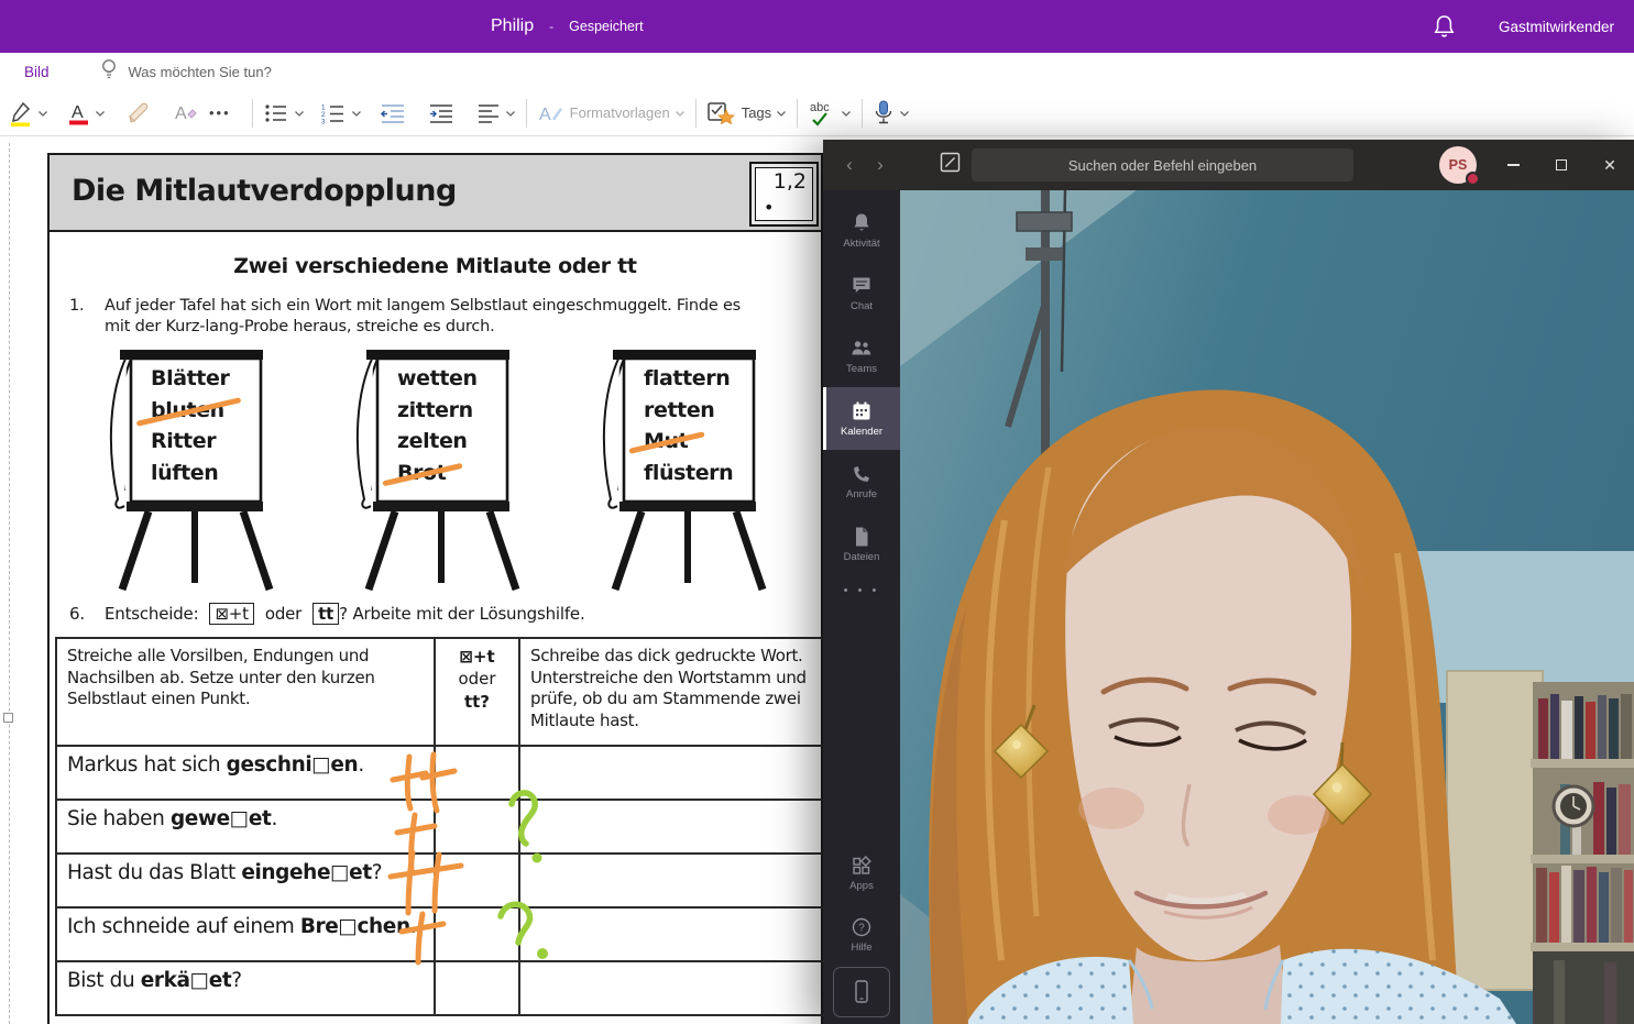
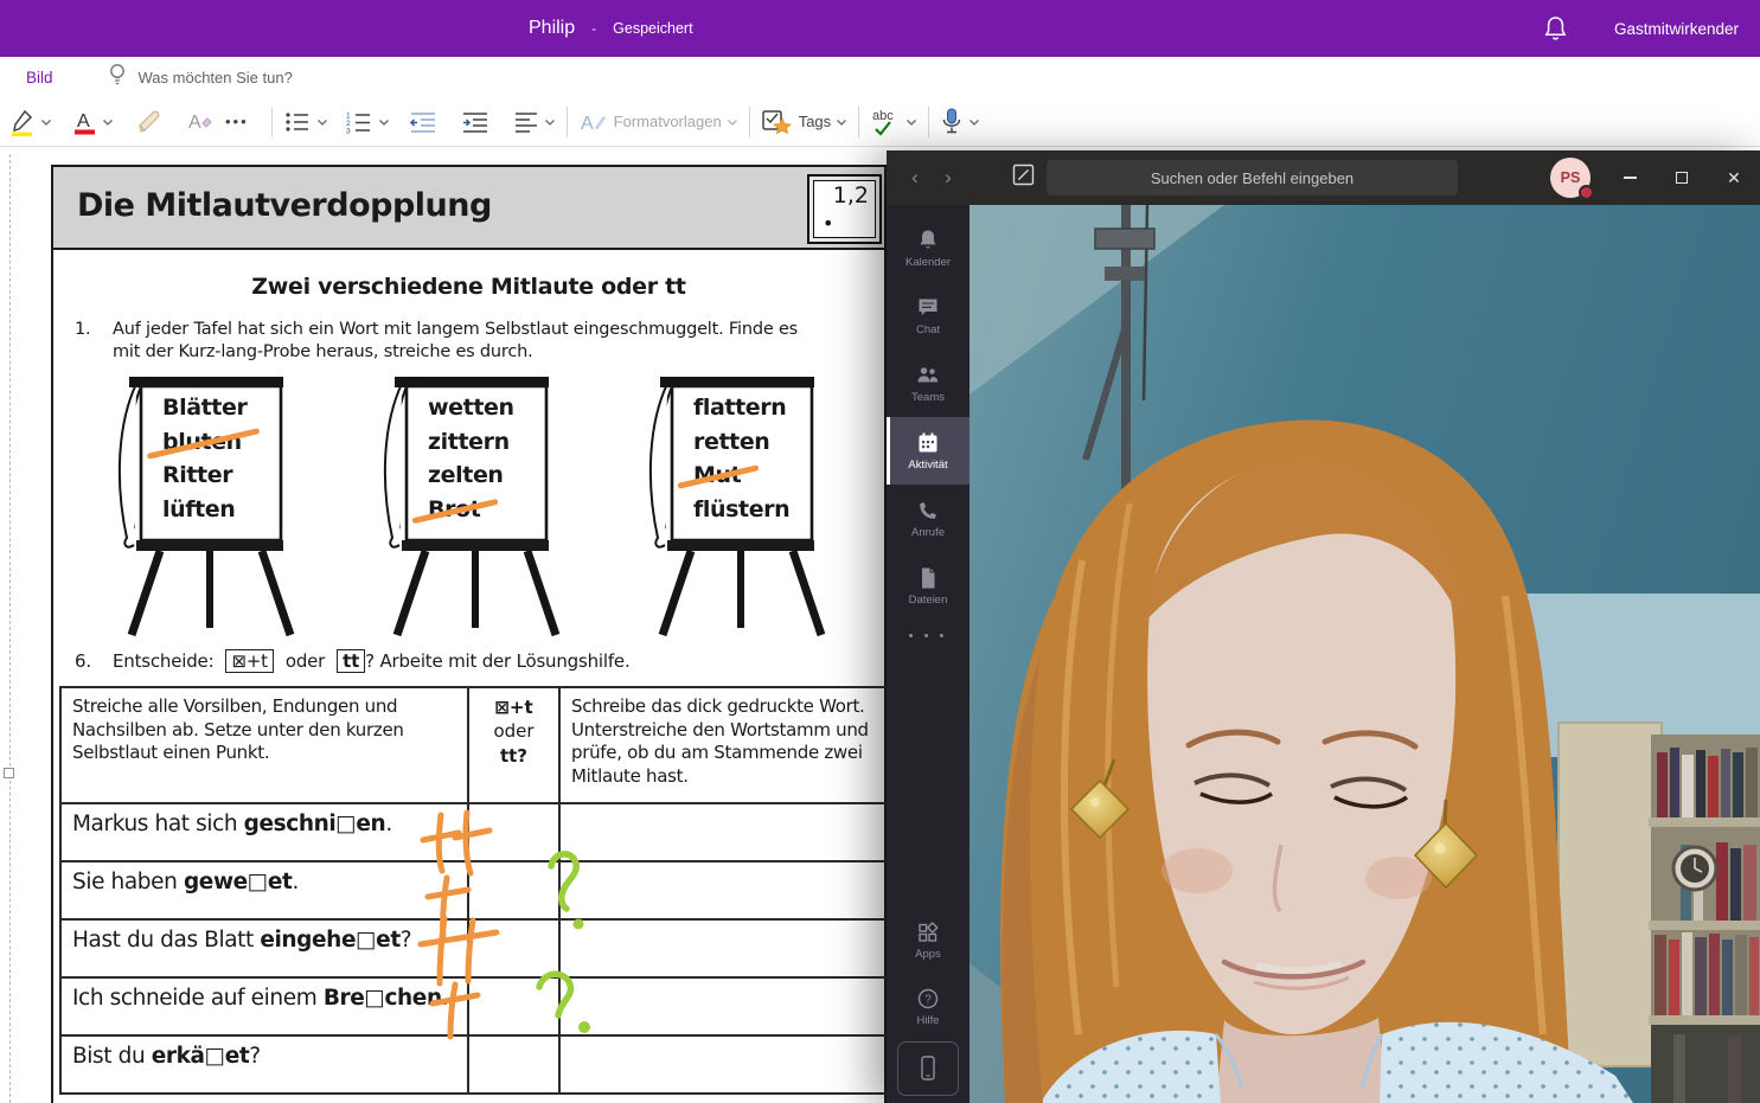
  Philip
  -
  Gespeichert
  Gastmitwirkender
  Bild
  Was möchten Sie tun?
  A
  A
  •••
  A
  Formatvorlagen
  Tags
  abc
  Die Mitlautverdopplung
  1,2
  •
  Zwei verschiedene Mitlaute oder tt
  1.
  Auf jeder Tafel hat sich ein Wort mit langem Selbstlaut eingeschmuggelt. Finde es mit der Kurz-lang-Probe heraus, streiche es durch.
  Blätter
  bluten
  Ritter
  lüften
  wetten
  zittern
  zelten
  Brot
  flattern
  retten
  Mut
  flüstern
  6.
  Entscheide:
  ⊠+t
  oder
  tt
  ? Arbeite mit der Lösungshilfe.
  Streiche alle Vorsilben, Endungen und Nachsilben ab. Setze unter den kurzen Selbstlaut einen Punkt.	⊠+t oder tt?	Schreibe das dick gedruckte Wort. Unterstreiche den Wortstamm und prüfe, ob du am Stammende zwei Mitlaute hast.
  Markus hat sich geschni□en.
  Sie haben gewe□et.
  Hast du das Blatt eingehe□et?
  Ich schneide auf einem Bre□chen
  Bist du erkä□et?
  ‹
  ›
  Suchen oder Befehl eingeben
  PS
  ✕
- Aktivität
+ Kalender
  Chat
  Teams
- Kalender
+ Aktivität
  Anrufe
  Dateien
  • • •
  Apps
  ?
  Hilfe
